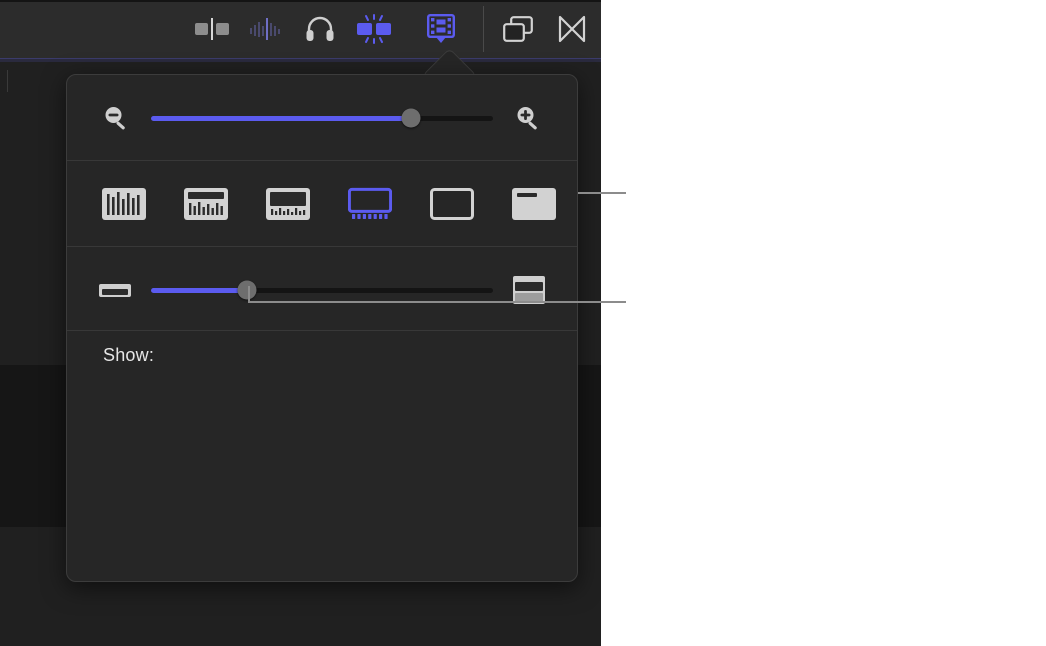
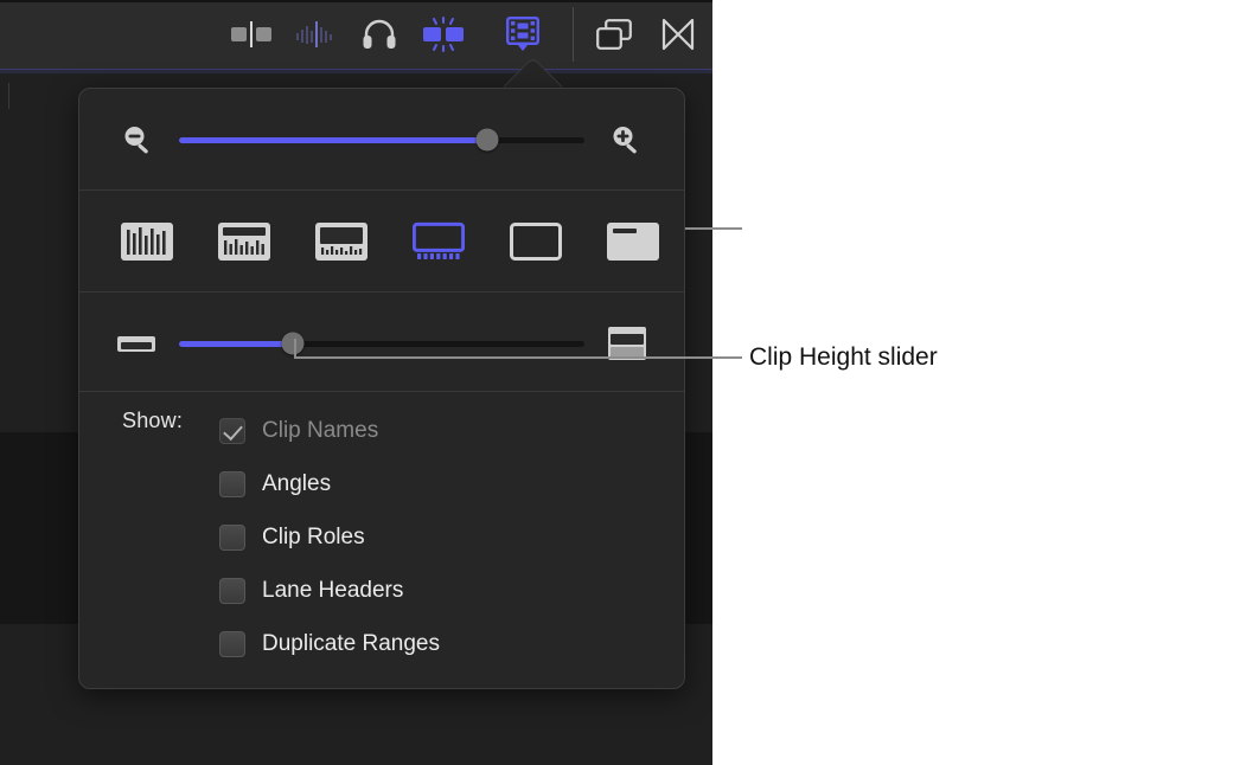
  Show:
+ Clip Names
+ Angles
+ Clip Roles
+ Lane Headers
+ Duplicate Ranges
+ Clip Height slider
